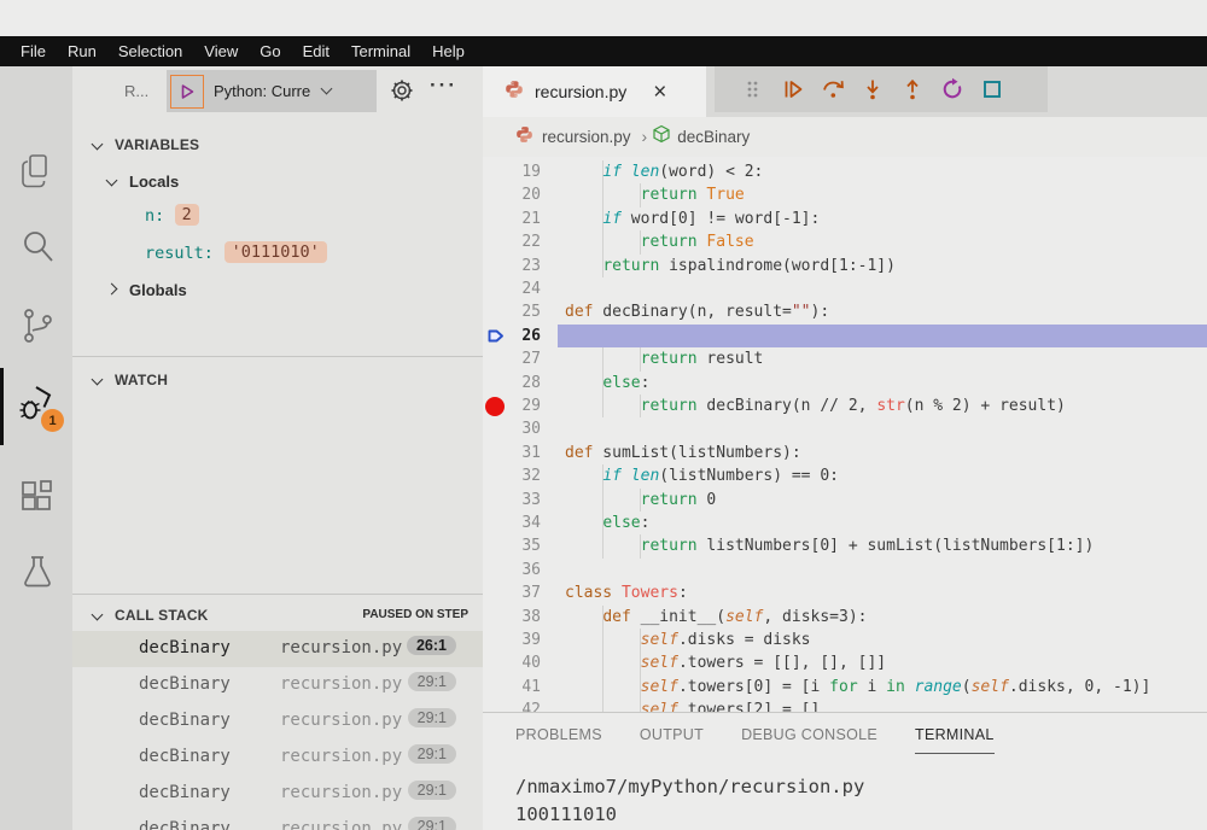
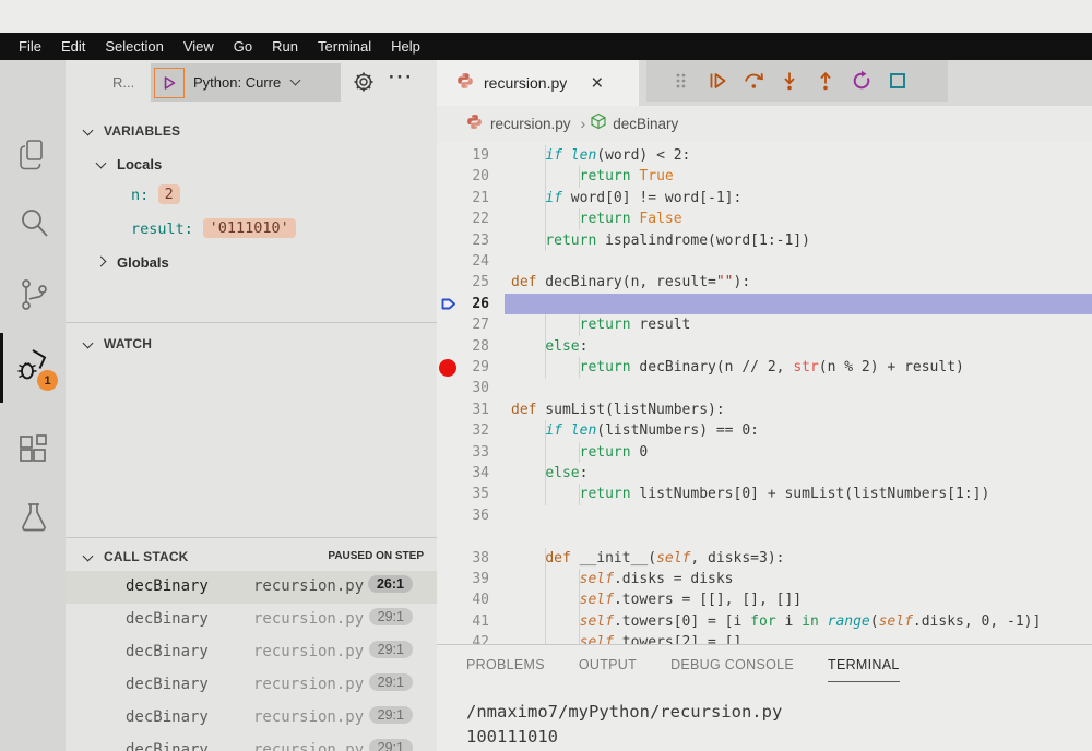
  File
- Run
+ Edit
  Selection
  View
  Go
- Edit
+ Run
  Terminal
  Help
  1
  R...
  Python: Curre
  ···
  VARIABLES
  Locals
  n:
  2
  result:
  '0111010'
  Globals
  WATCH
  CALL STACK
  PAUSED ON STEP
  decBinary
  recursion.py
  26:1
  decBinary
  recursion.py
  29:1
  decBinary
  recursion.py
  29:1
  decBinary
  recursion.py
  29:1
  decBinary
  recursion.py
  29:1
  decBinary
  recursion.py
  29:1
  recursion.py
  ×
  recursion.py
  ›
  decBinary
  19
  if len(word) < 2:
  20
  return True
  21
  if word[0] != word[-1]:
  22
  return False
  23
  return ispalindrome(word[1:-1])
  24
  25
  def decBinary(n, result=""):
  26
  27
  return result
  28
  else:
  29
  return decBinary(n // 2, str(n % 2) + result)
  30
  31
  def sumList(listNumbers):
  32
  if len(listNumbers) == 0:
  33
  return 0
  34
  else:
  35
  return listNumbers[0] + sumList(listNumbers[1:])
  36
- 37
- class Towers:
  38
  def __init__(self, disks=3):
  39
  self.disks = disks
  40
  self.towers = [[], [], []]
  41
  self.towers[0] = [i for i in range(self.disks, 0, -1)]
  42
  self.towers[2] = []
  PROBLEMS
  OUTPUT
  DEBUG CONSOLE
  TERMINAL
  /nmaximo7/myPython/recursion.py
  100111010
